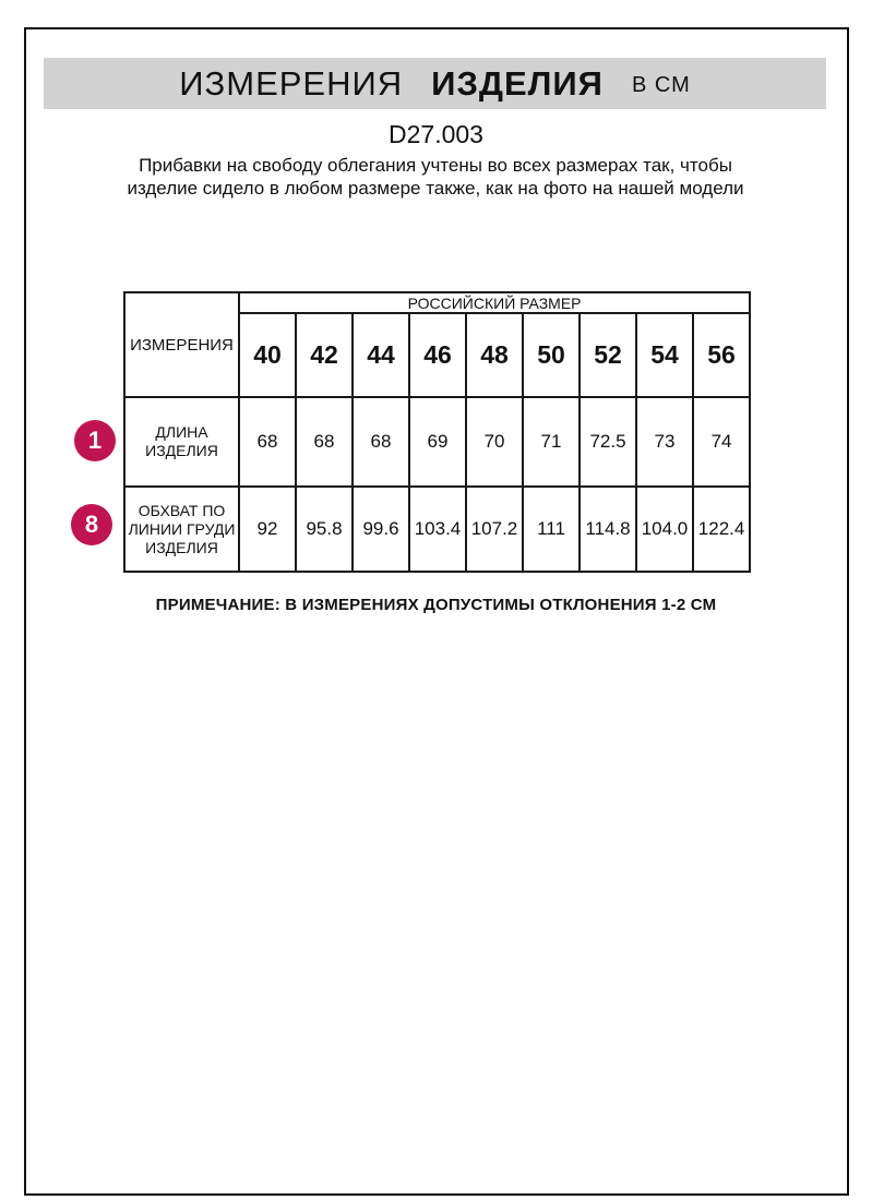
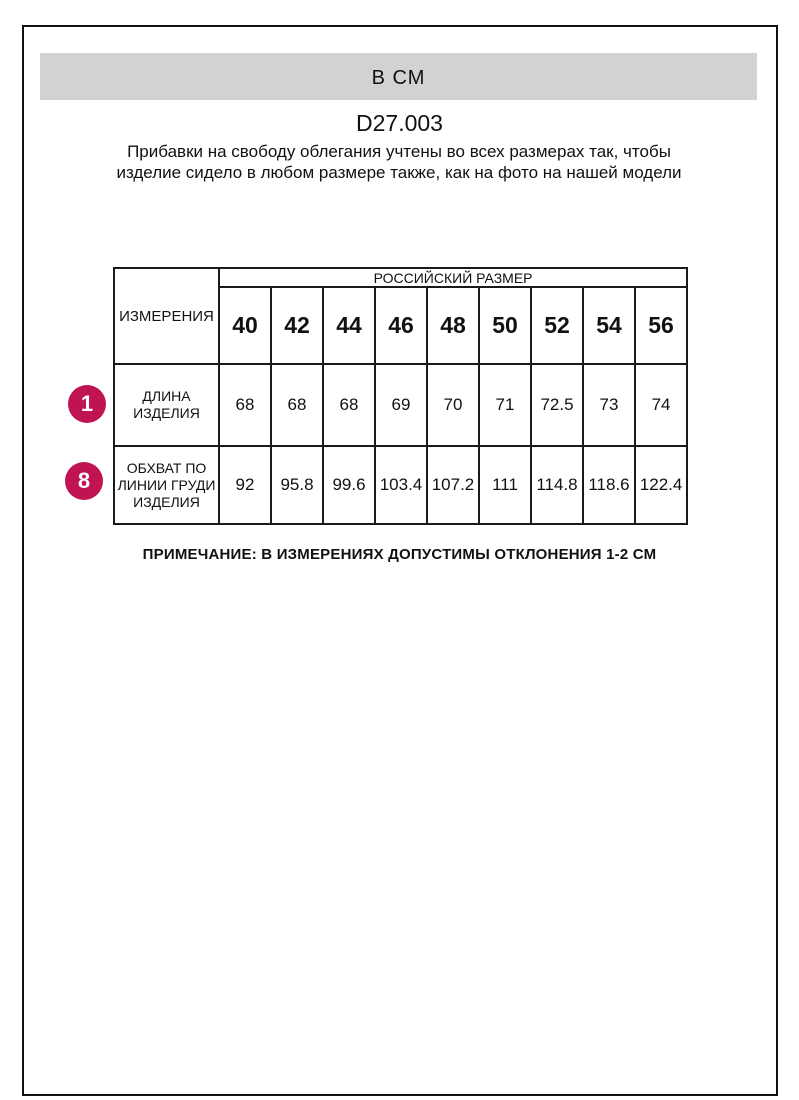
- ИЗМЕРЕНИЯ
- ИЗДЕЛИЯ
  В СМ
  D27.003
  Прибавки на свободу облегания учтены во всех размерах так, чтобы изделие сидело в любом размере также, как на фото на нашей модели
  ИЗМЕРЕНИЯ	РОССИЙСКИЙ РАЗМЕР
  40	42	44	46	48	50	52	54	56
  ДЛИНА ИЗДЕЛИЯ	68	68	68	69	70	71	72.5	73	74
- ОБХВАТ ПО ЛИНИИ ГРУДИ ИЗДЕЛИЯ	92	95.8	99.6	103.4	107.2	111	114.8	104.0	122.4
+ ОБХВАТ ПО ЛИНИИ ГРУДИ ИЗДЕЛИЯ	92	95.8	99.6	103.4	107.2	111	114.8	118.6	122.4
  1
  8
  ПРИМЕЧАНИЕ: В ИЗМЕРЕНИЯХ ДОПУСТИМЫ ОТКЛОНЕНИЯ 1-2 СМ
